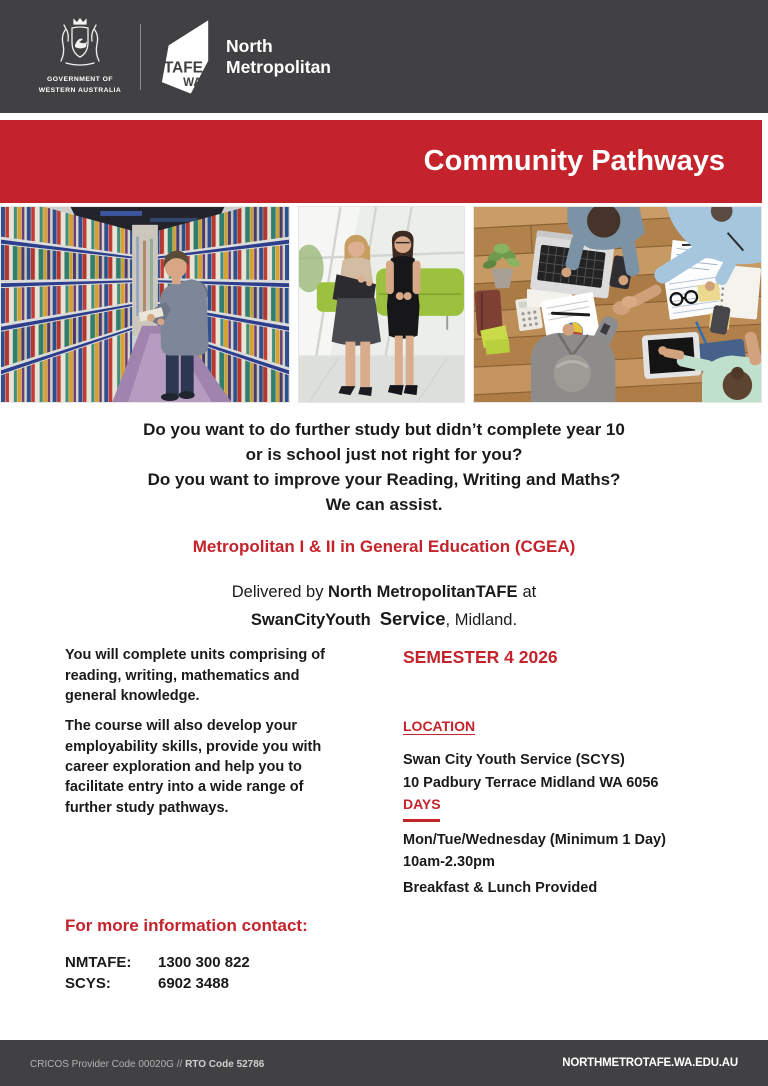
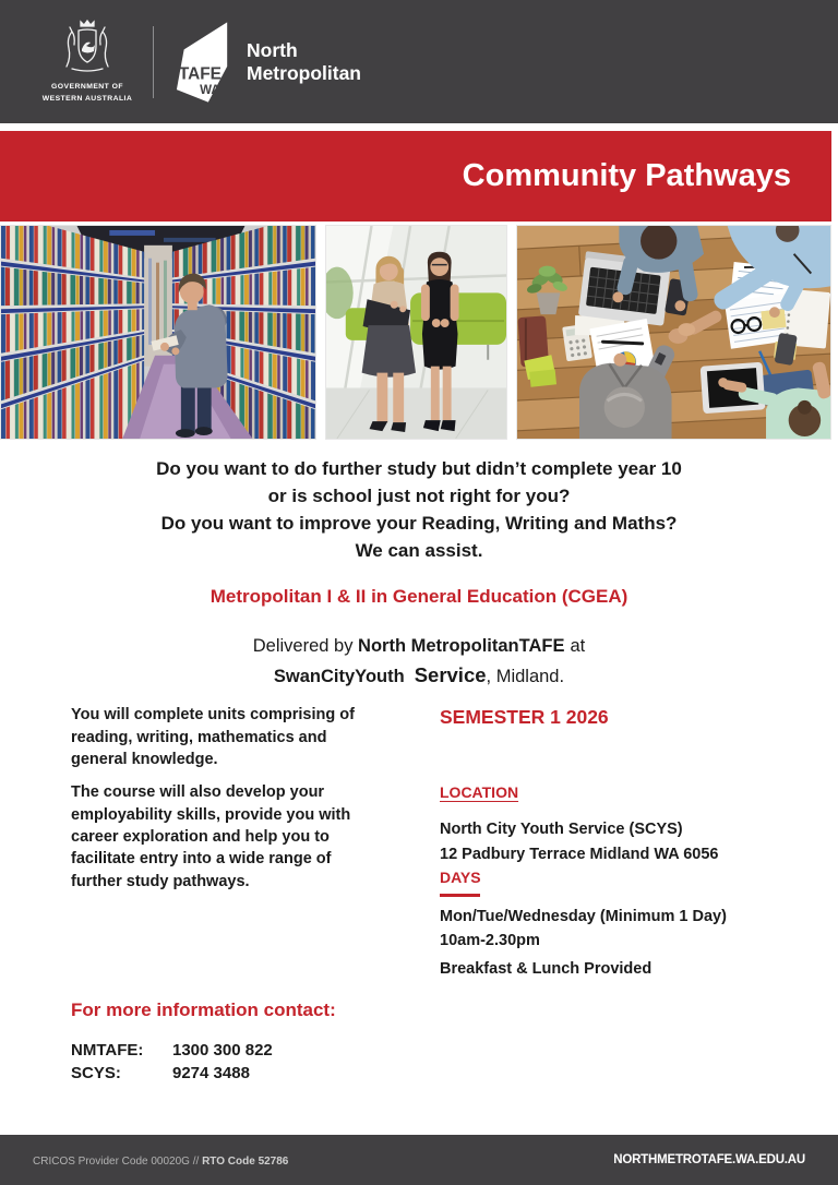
  TAFE
  WA
  North
  Metropolitan
  Community Pathways
  Do you want to do further study but didn’t complete year 10
  or is school just not right for you?
  Do you want to improve your Reading, Writing and Maths?
  We can assist.
  Metropolitan I & II in General Education (CGEA)
  Delivered by North MetropolitanTAFE at
  SwanCityYouth Service, Midland.
  You will complete units comprising of
  reading, writing, mathematics and
  general knowledge.
  The course will also develop your
  employability skills, provide you with
  career exploration and help you to
  facilitate entry into a wide range of
  further study pathways.
- SEMESTER 4 2026
+ SEMESTER 1 2026
  LOCATION
- Swan City Youth Service (SCYS)
+ North City Youth Service (SCYS)
- 10 Padbury Terrace Midland WA 6056
+ 12 Padbury Terrace Midland WA 6056
  DAYS
  Mon/Tue/Wednesday (Minimum 1 Day)
  10am-2.30pm
  Breakfast & Lunch Provided
  For more information contact:
  NMTAFE:
  1300 300 822
  SCYS:
- 6902 3488
+ 9274 3488
  CRICOS Provider Code 00020G // RTO Code 52786
  NORTHMETROTAFE.WA.EDU.AU
